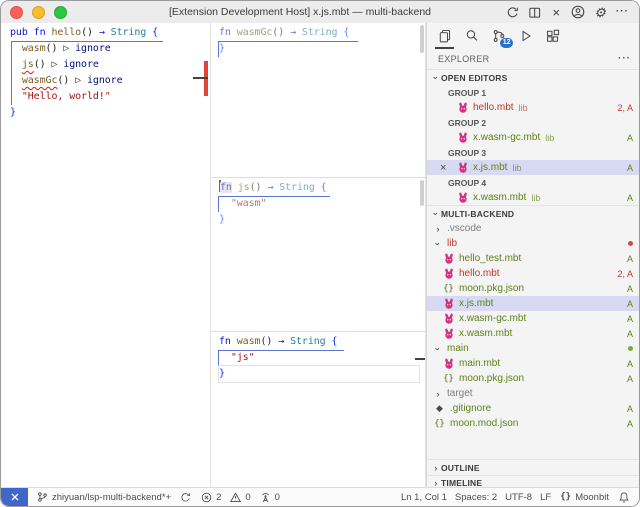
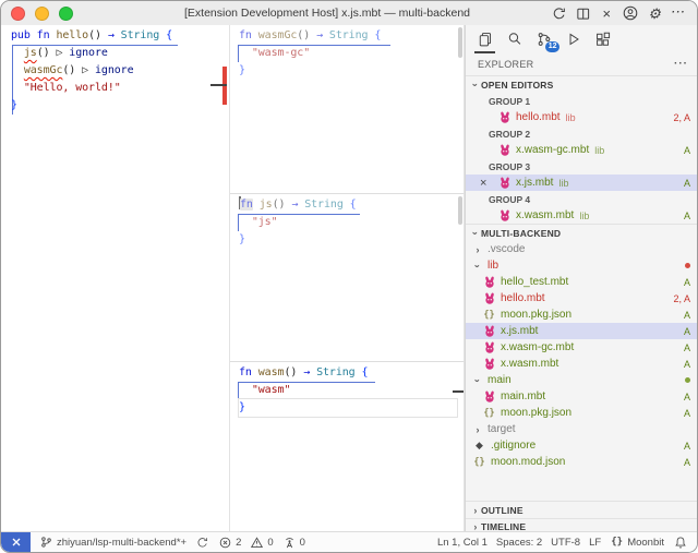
  [Extension Development Host] x.js.mbt — multi-backend
  ×
  ⚙
  ···
  pub fn hello() → String {
- wasm() ▷ ignore
  js() ▷ ignore
  wasmGc() ▷ ignore
  "Hello, world!"
  }
  fn wasmGc() → String {
+ "wasm-gc"
  }
  fn js() → String {
- "wasm"
+ "js"
  }
  fn wasm() → String {
- "js"
+ "wasm"
  }
  EXPLORER
  ···
  OPEN EDITORS
  GROUP 1
  hello.mbt
  lib
  2, A
  GROUP 2
  x.wasm-gc.mbt
  lib
  A
  GROUP 3
  ×
  x.js.mbt
  lib
  A
  GROUP 4
  x.wasm.mbt
  lib
  A
  MULTI-BACKEND
  ›
  .vscode
  lib
  hello_test.mbt
  A
  hello.mbt
  2, A
  {}
  moon.pkg.json
  A
  x.js.mbt
  A
  x.wasm-gc.mbt
  A
  x.wasm.mbt
  A
  main
  main.mbt
  A
  {}
  moon.pkg.json
  A
  ›
  target
  ◆
  .gitignore
  A
  {}
  moon.mod.json
  A
  ›
  OUTLINE
  ›
  TIMELINE
  zhiyuan/lsp-multi-backend*+
  2
  0
  0
  Ln 1, Col 1
  Spaces: 2
  UTF-8
  LF
  {}
  Moonbit
